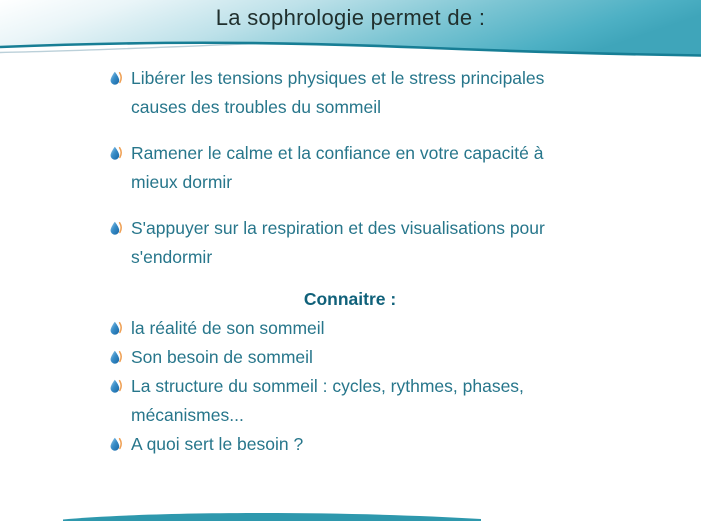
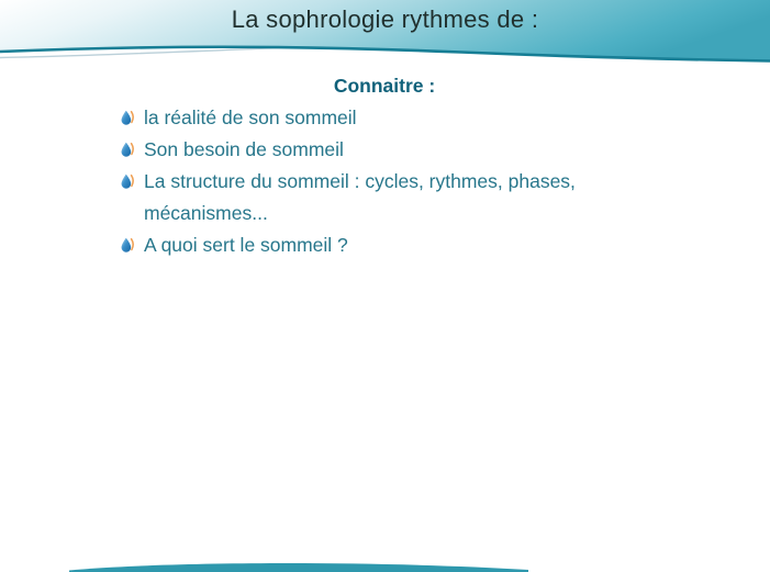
- La sophrologie permet de :
+ La sophrologie rythmes de :
- Libérer les tensions physiques et le stress principales causes des troubles du sommeil
- Ramener le calme et la confiance en votre capacité à mieux dormir
- S'appuyer sur la respiration et des visualisations pour s'endormir
  Connaitre :
  la réalité de son sommeil
  Son besoin de sommeil
  La structure du sommeil : cycles, rythmes, phases, mécanismes...
- A quoi sert le besoin ?
+ A quoi sert le sommeil ?
